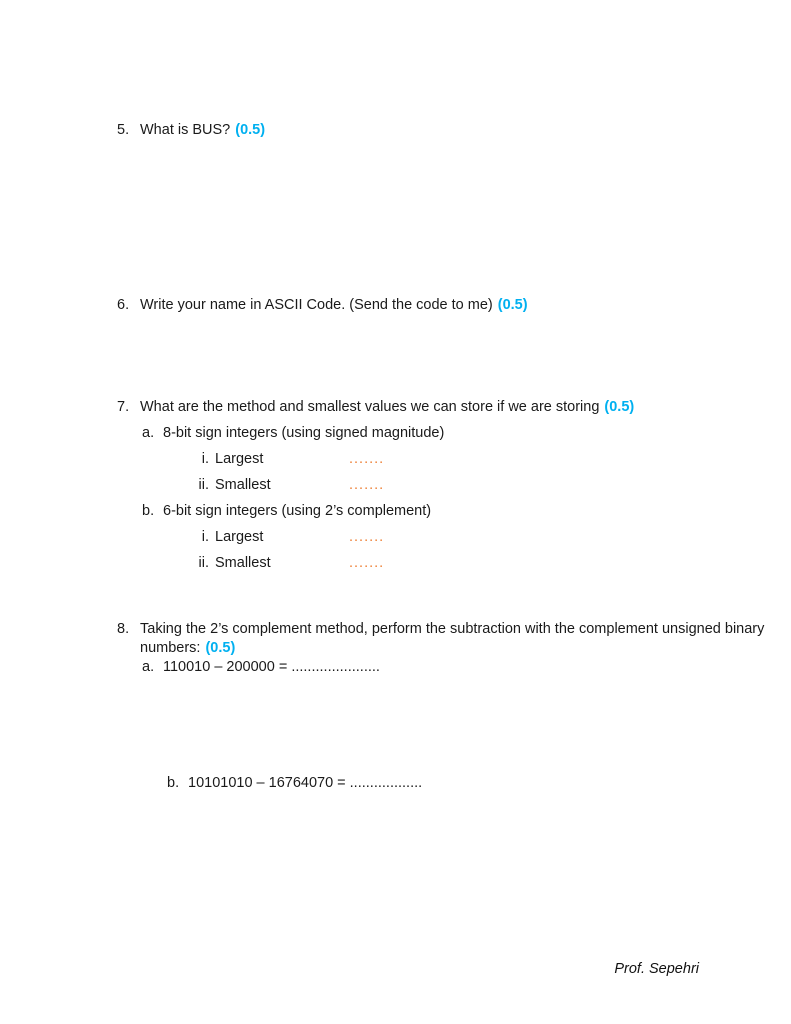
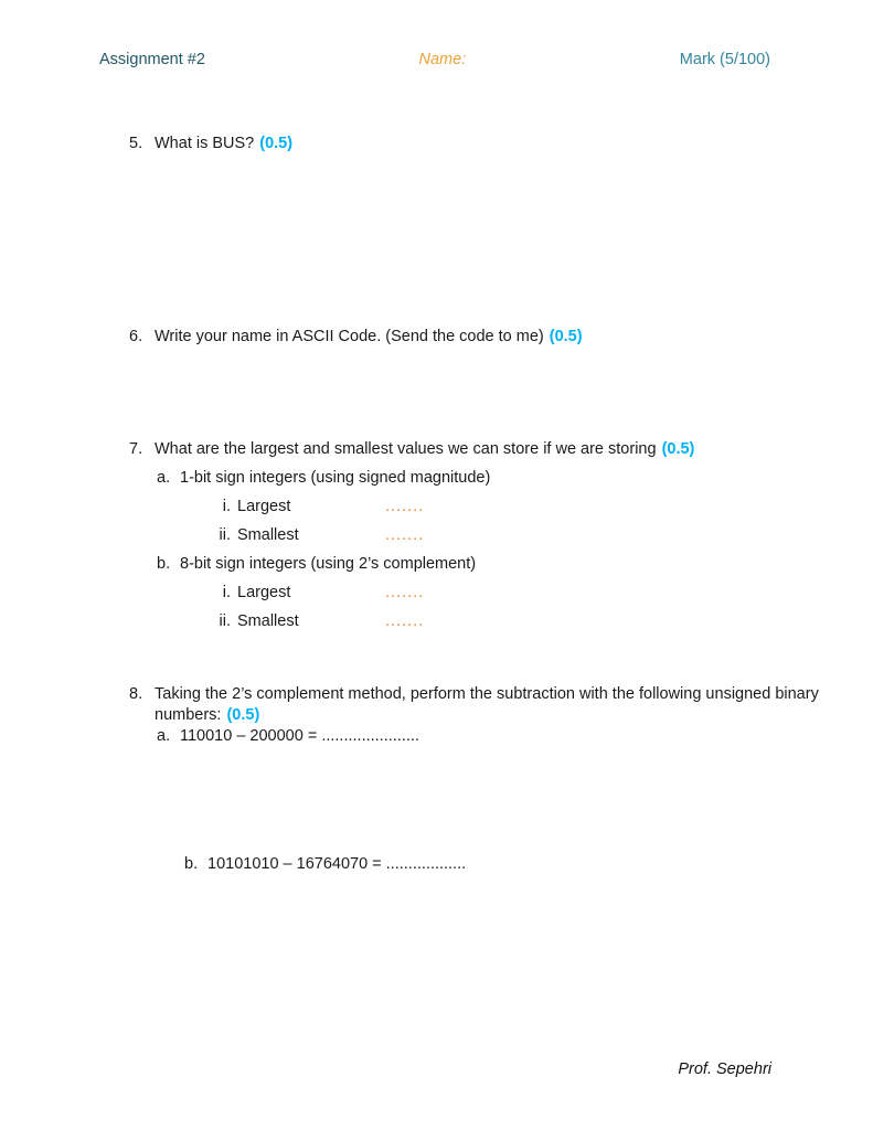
+ Assignment #2
+ Name:
+ Mark (5/100)
  5.
  What is BUS?
  (0.5)
  6.
  Write your name in ASCII Code. (Send the code to me)
  (0.5)
  7.
- What are the method and smallest values we can store if we are storing
+ What are the largest and smallest values we can store if we are storing
  (0.5)
  a.
- 8-bit sign integers (using signed magnitude)
+ 1-bit sign integers (using signed magnitude)
  i.
  Largest
  .......
  ii.
  Smallest
  .......
  b.
- 6-bit sign integers (using 2’s complement)
+ 8-bit sign integers (using 2’s complement)
  i.
  Largest
  .......
  ii.
  Smallest
  .......
  8.
- Taking the 2’s complement method, perform the subtraction with the complement unsigned binary
+ Taking the 2’s complement method, perform the subtraction with the following unsigned binary
  numbers:
  (0.5)
  a.
  110010 – 200000 =
  ......................
  b.
  10101010 – 16764070 =
  ..................
  Prof. Sepehri
